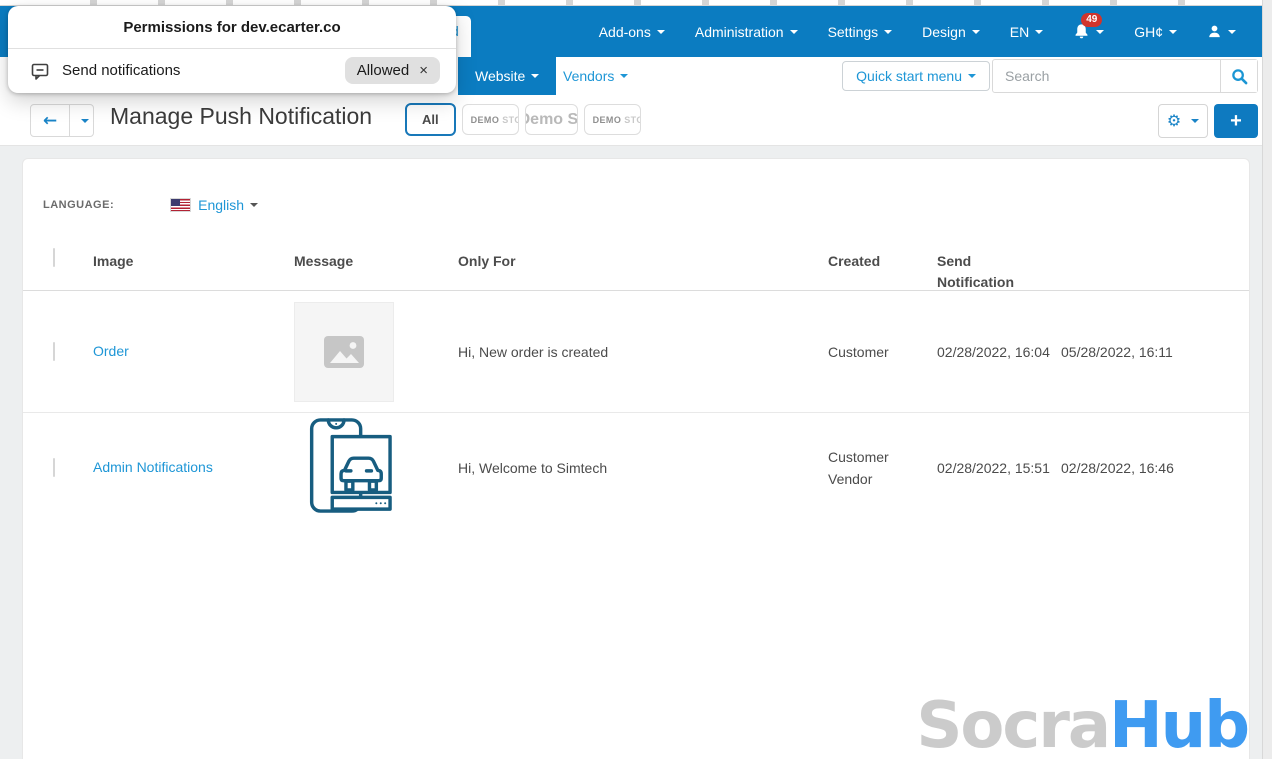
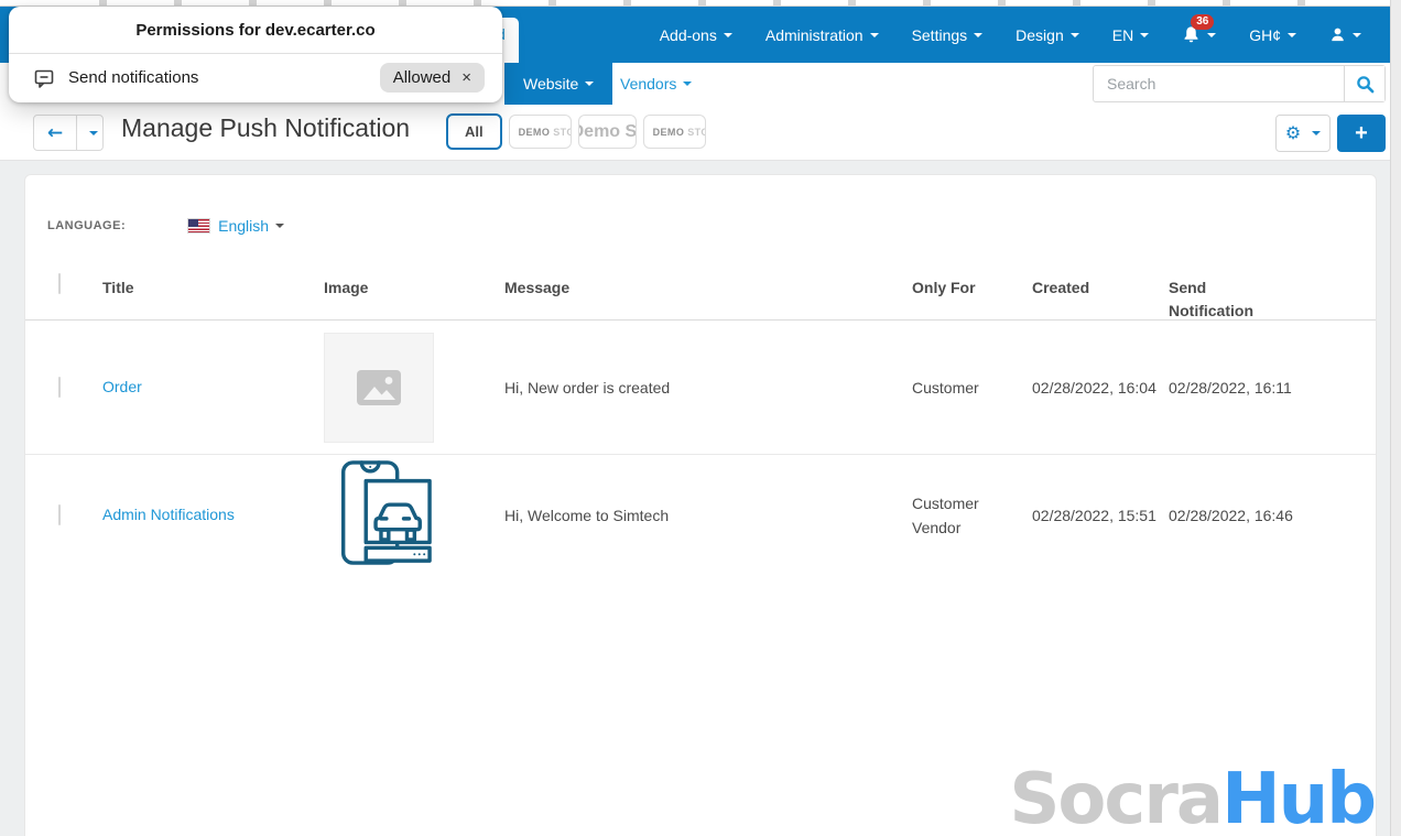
  Add-ons
  Administration
  Settings
  Design
  EN
- 49
+ 36
  GH¢
  Website
  Vendors
- Quick start menu
  Search
  ←
  Manage Push Notification
  All
  DEMO
  DEMO
  ⚙
  +
  LANGUAGE:
  English
+ Title
  Image
  Message
  Only For
  Created
  Send Notification
  Order
  Hi, New order is created
  Customer
  02/28/2022, 16:04
- 05/28/2022, 16:11
+ 02/28/2022, 16:11
  Admin Notifications
  Hi, Welcome to Simtech
  Customer
  Vendor
  02/28/2022, 15:51
  02/28/2022, 16:46
  SocraHub
  Permissions for dev.ecarter.co
  Send notifications
  Allowed
  ×
